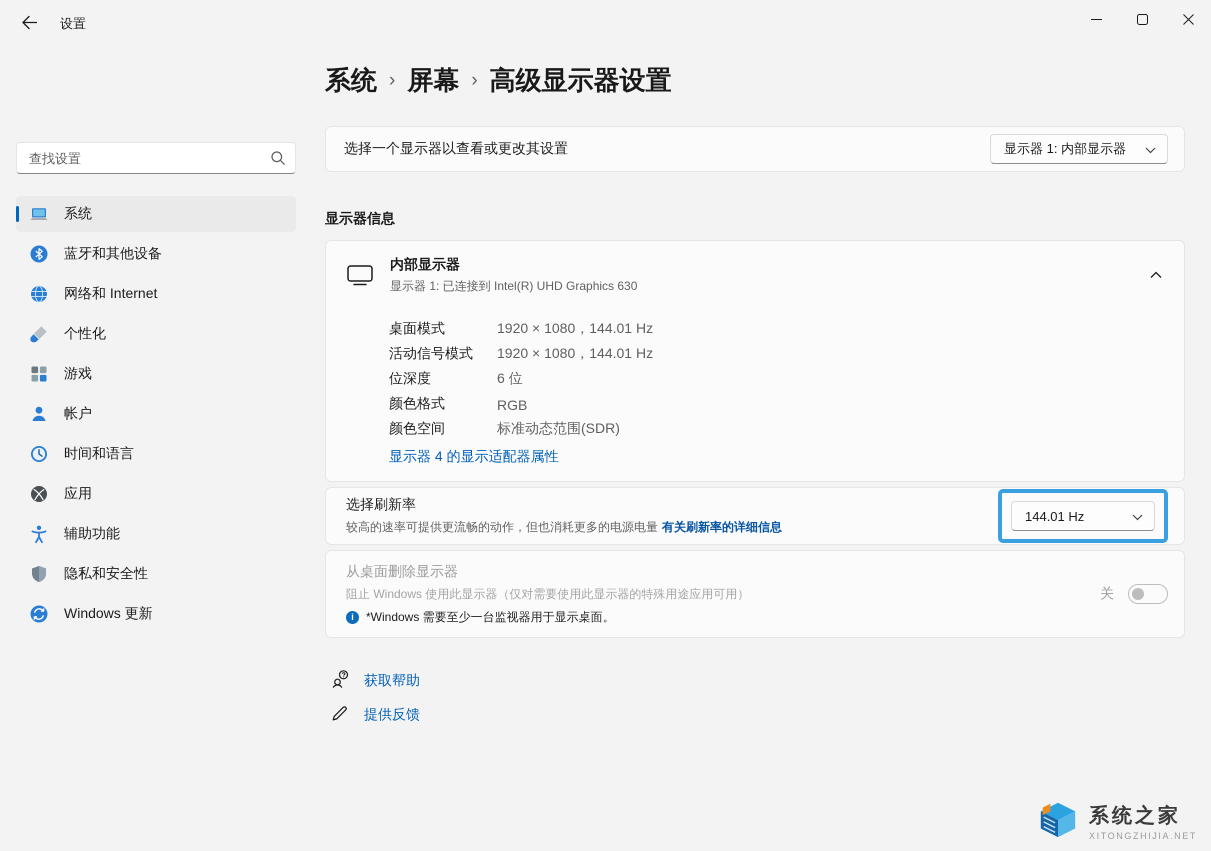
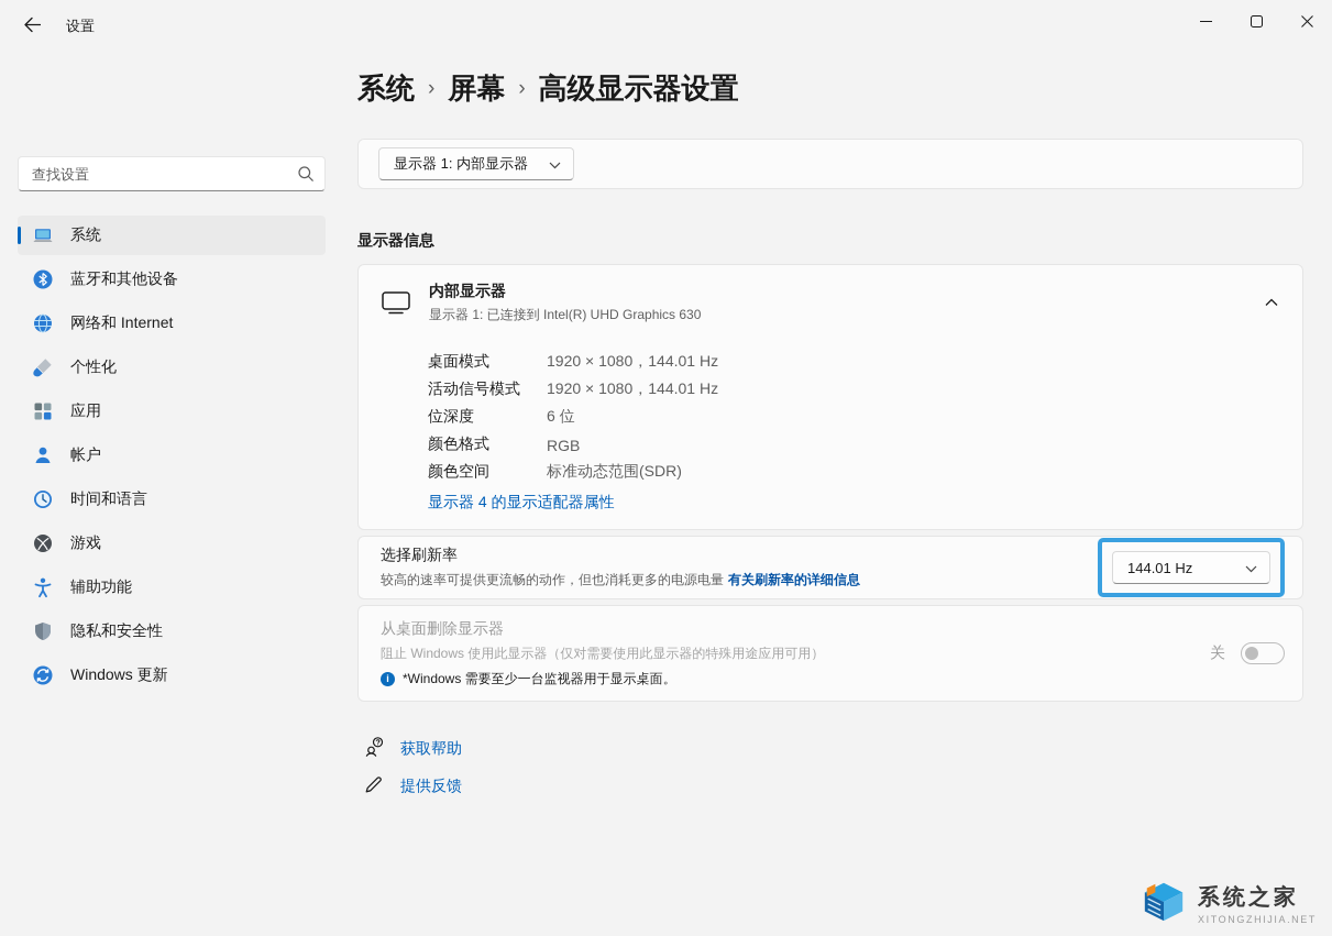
  设置
  查找设置
  系统
  蓝牙和其他设备
  网络和 Internet
  个性化
- 游戏
+ 应用
  帐户
  时间和语言
- 应用
+ 游戏
  辅助功能
  隐私和安全性
  Windows 更新
  系统
  ›
  屏幕
  ›
  高级显示器设置
- 选择一个显示器以查看或更改其设置
  显示器 1: 内部显示器
  显示器信息
  内部显示器
  显示器 1: 已连接到 Intel(R) UHD Graphics 630
  桌面模式
  1920 × 1080，144.01 Hz
  活动信号模式
  1920 × 1080，144.01 Hz
  位深度
  6 位
  颜色格式
  RGB
  颜色空间
  标准动态范围(SDR)
  显示器 4 的显示适配器属性
  选择刷新率
  较高的速率可提供更流畅的动作，但也消耗更多的电源电量 有关刷新率的详细信息
  144.01 Hz
  从桌面删除显示器
  阻止 Windows 使用此显示器（仅对需要使用此显示器的特殊用途应用可用）
  i
  *Windows 需要至少一台监视器用于显示桌面。
  关
  获取帮助
  提供反馈
  系统之家
  XITONGZHIJIA.NET
